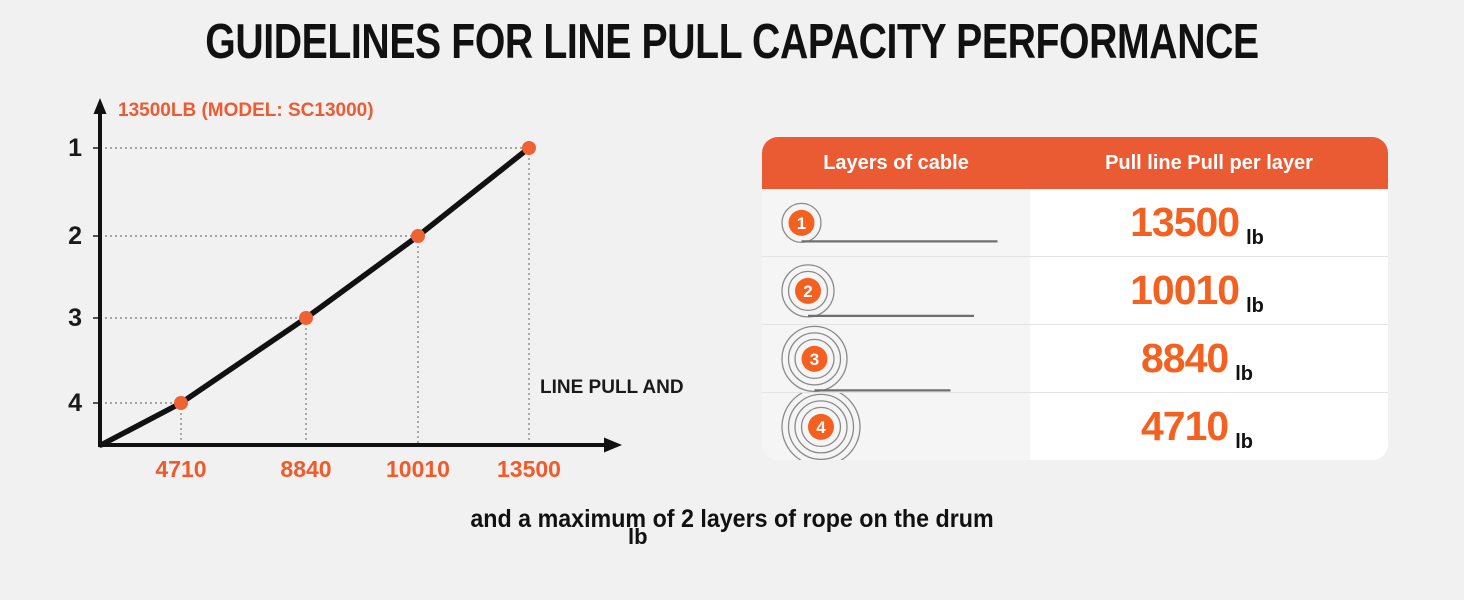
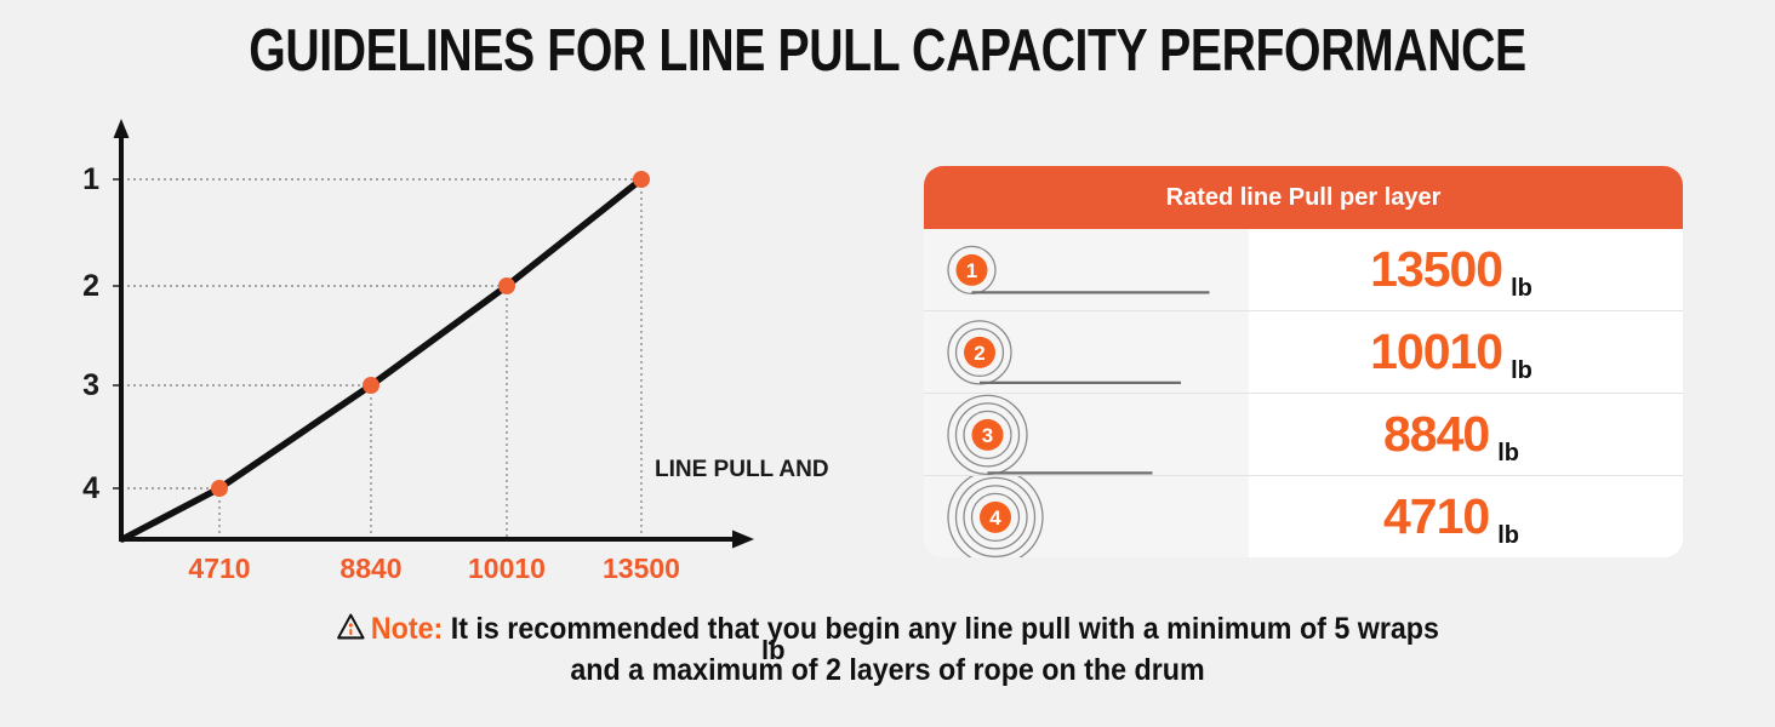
  GUIDELINES FOR LINE PULL CAPACITY PERFORMANCE
- 13500LB (MODEL: SC13000)
  1
  2
  3
  4
  4710
  8840
  10010
  13500
  lb
  LINE PULL AND
- Layers of cable
- Pull line Pull per layer
+ Rated line Pull per layer
  1
  13500
  lb
  2
  10010
  lb
  3
  8840
  lb
  4
  4710
  lb
+ Note: It is recommended that you begin any line pull with a minimum of 5 wraps
  and a maximum of 2 layers of rope on the drum
